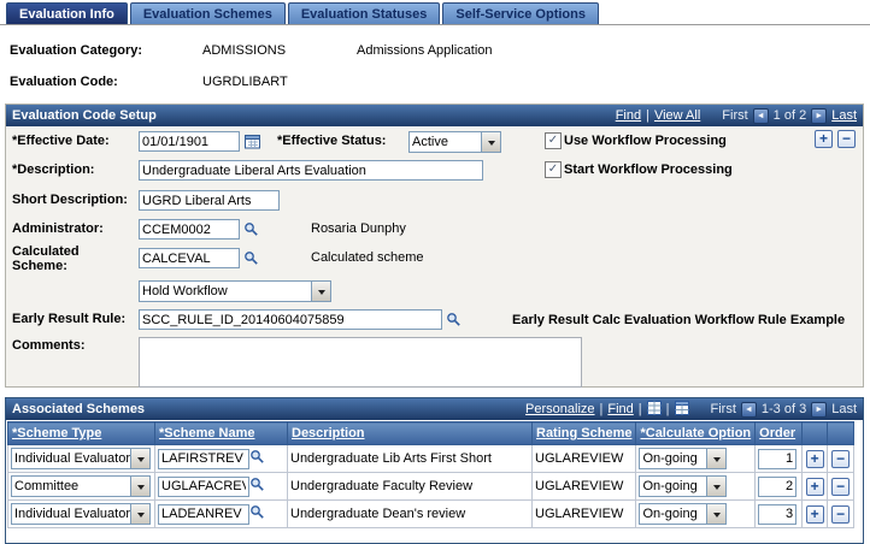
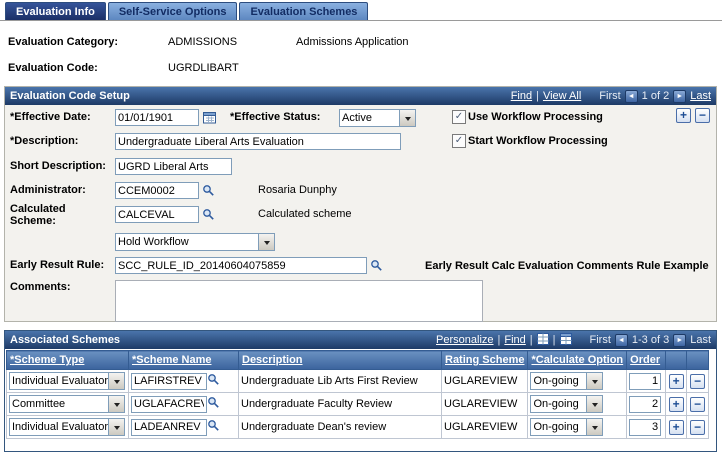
  Evaluation Info
- Evaluation Schemes
+ Self-Service Options
- Evaluation Statuses
- Self-Service Options
+ Evaluation Schemes
  Evaluation Category:
  ADMISSIONS
  Admissions Application
  Evaluation Code:
  UGRDLIBART
  Evaluation Code Setup
  Find
  |
  View All
  First
  1 of 2
  Last
  +
  −
  *Effective Date:
  01/01/1901
  *Effective Status:
  Active
  ✓
  Use Workflow Processing
  *Description:
  Undergraduate Liberal Arts Evaluation
  ✓
  Start Workflow Processing
  Short Description:
  UGRD Liberal Arts
  Administrator:
  CCEM0002
  Rosaria Dunphy
  Calculated Scheme:
  CALCEVAL
  Calculated scheme
  Hold Workflow
  Early Result Rule:
  SCC_RULE_ID_20140604075859
- Early Result Calc Evaluation Workflow Rule Example
+ Early Result Calc Evaluation Comments Rule Example
  Comments:
  Associated Schemes
  Personalize
  |
  Find
  |
  |
  First
  1-3 of 3
  Last
  *Scheme Type	*Scheme Name	Description	Rating Scheme	*Calculate Option	Order
- Individual Evaluator	LAFIRSTREV	Undergraduate Lib Arts First Short	UGLAREVIEW	On-going	1	+	−
+ Individual Evaluator	LAFIRSTREV	Undergraduate Lib Arts First Review	UGLAREVIEW	On-going	1	+	−
  Committee	UGLAFACRE	Undergraduate Faculty Review	UGLAREVIEW	On-going	2	+	−
  Individual Evaluator	LADEANREV	Undergraduate Dean's review	UGLAREVIEW	On-going	3	+	−
